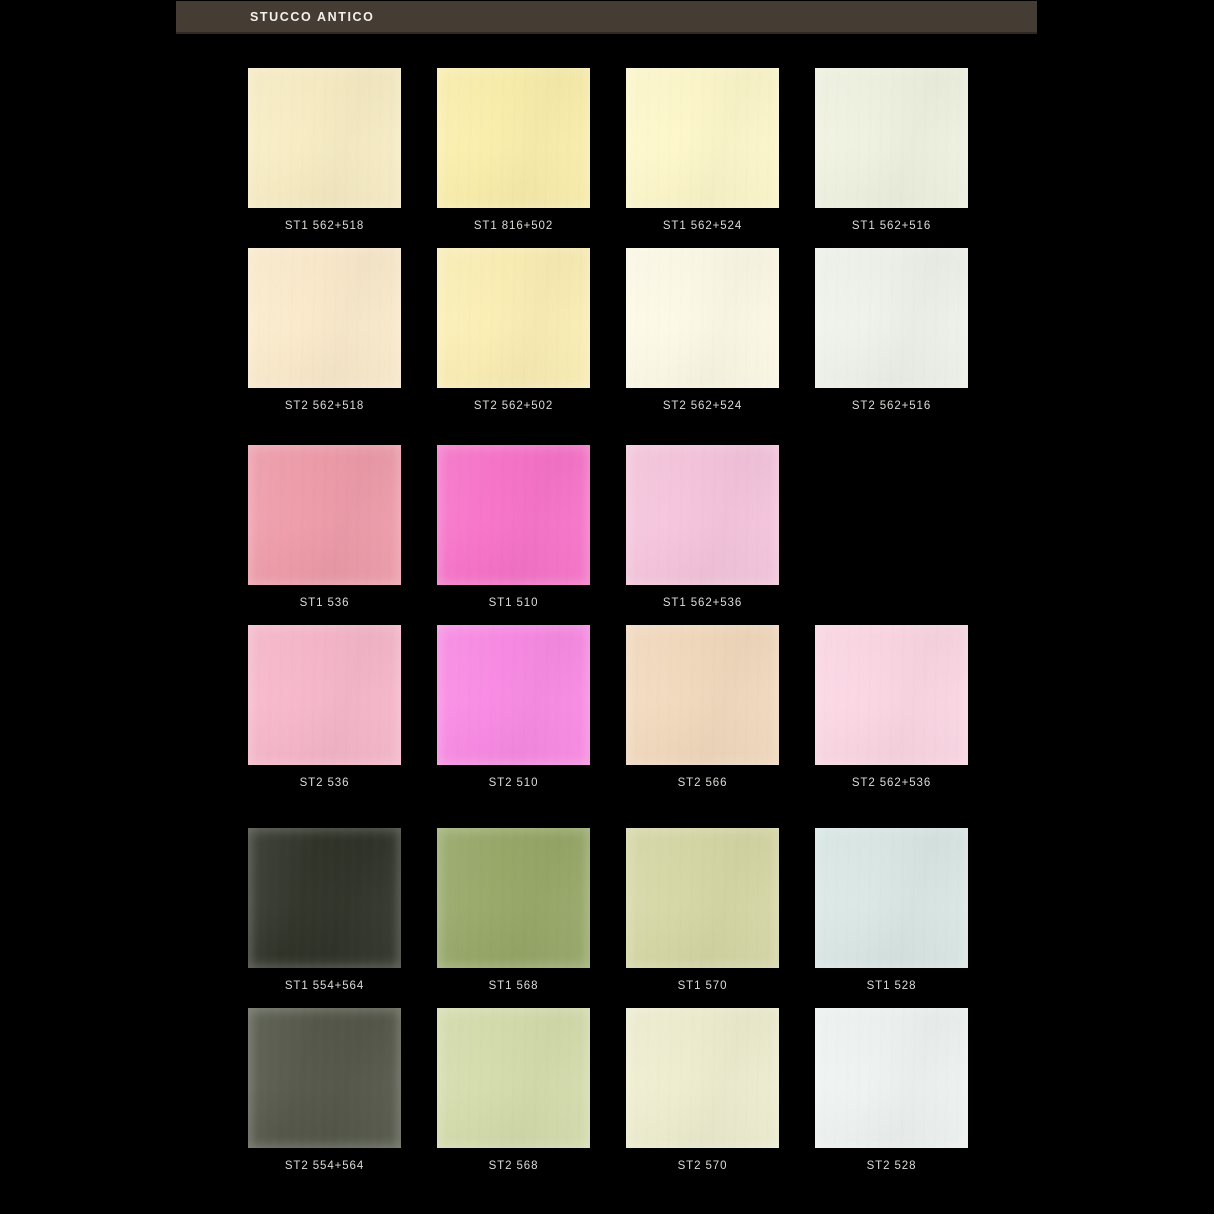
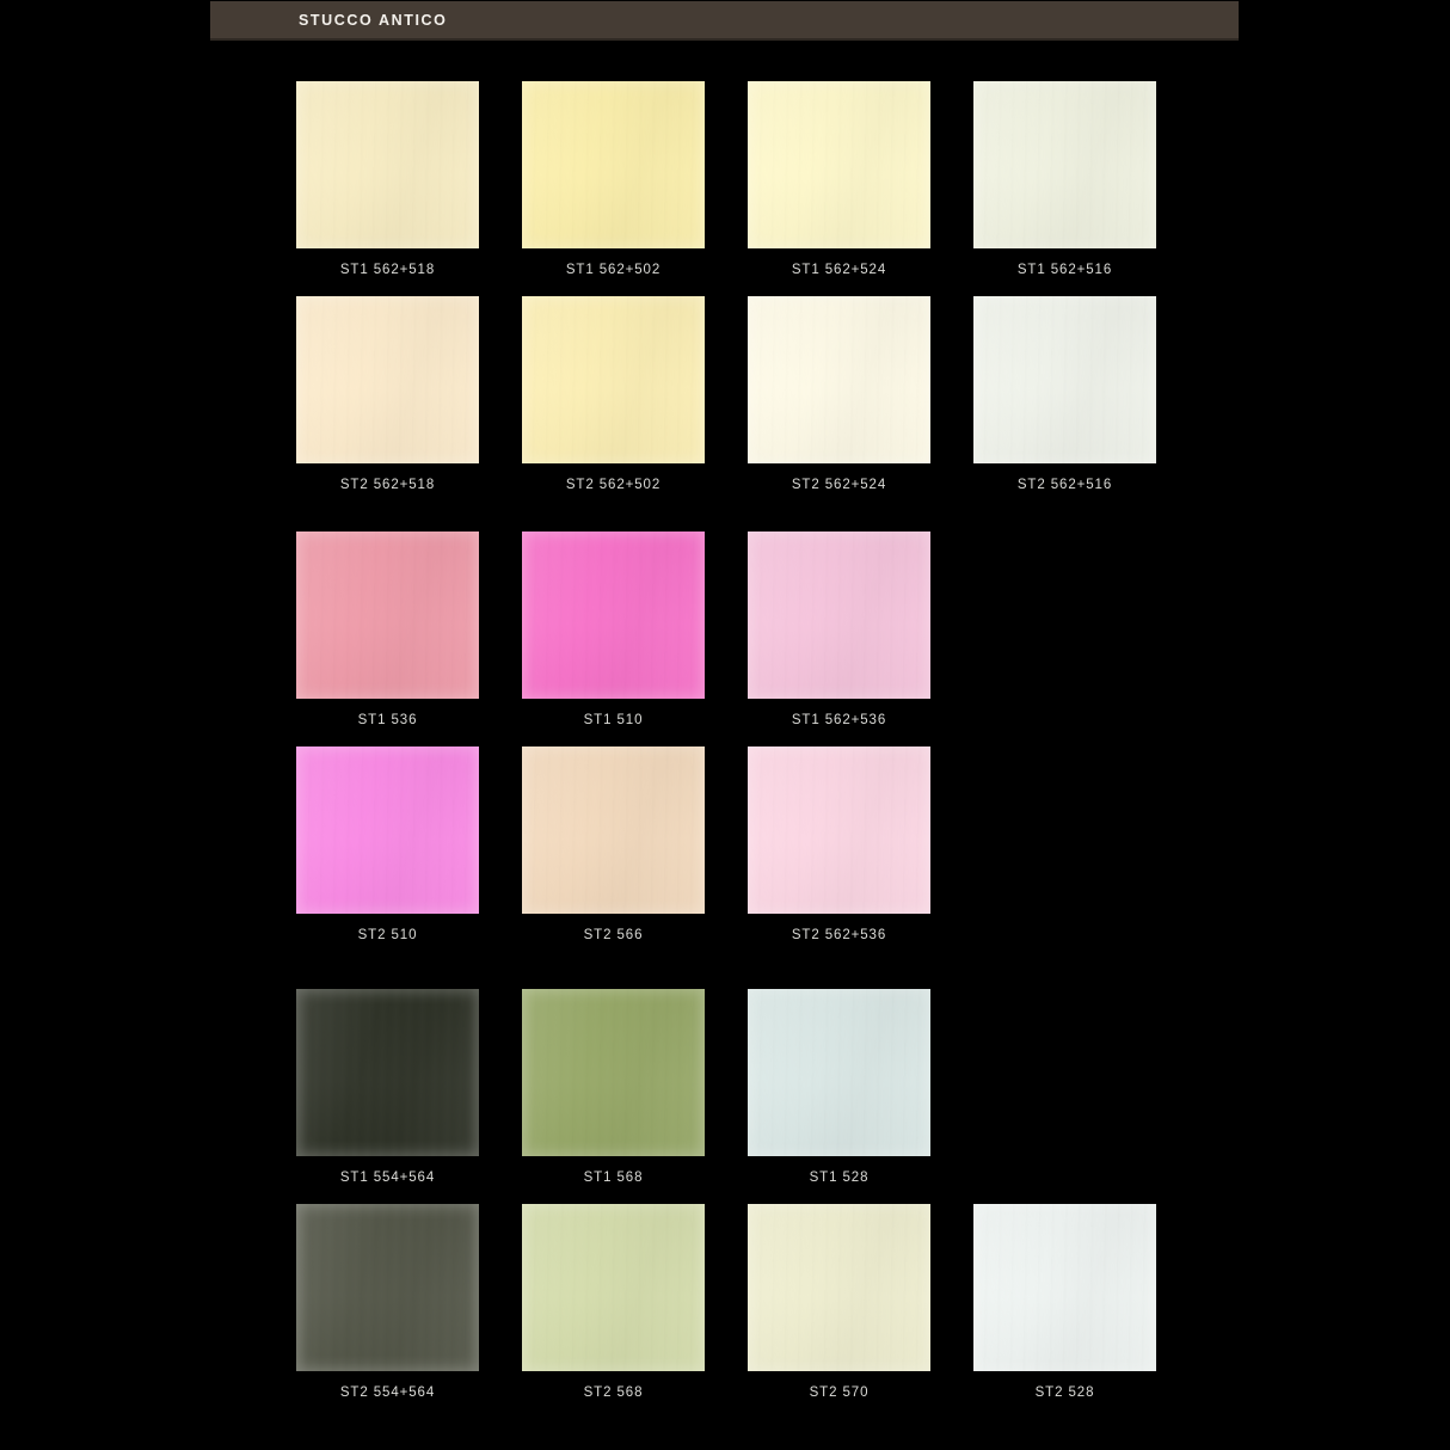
  STUCCO ANTICO
  ST1 562+518
- ST1 816+502
+ ST1 562+502
  ST1 562+524
  ST1 562+516
  ST2 562+518
  ST2 562+502
  ST2 562+524
  ST2 562+516
  ST1 536
  ST1 510
  ST1 562+536
- ST2 536
  ST2 510
  ST2 566
  ST2 562+536
  ST1 554+564
  ST1 568
- ST1 570
  ST1 528
  ST2 554+564
  ST2 568
  ST2 570
  ST2 528
